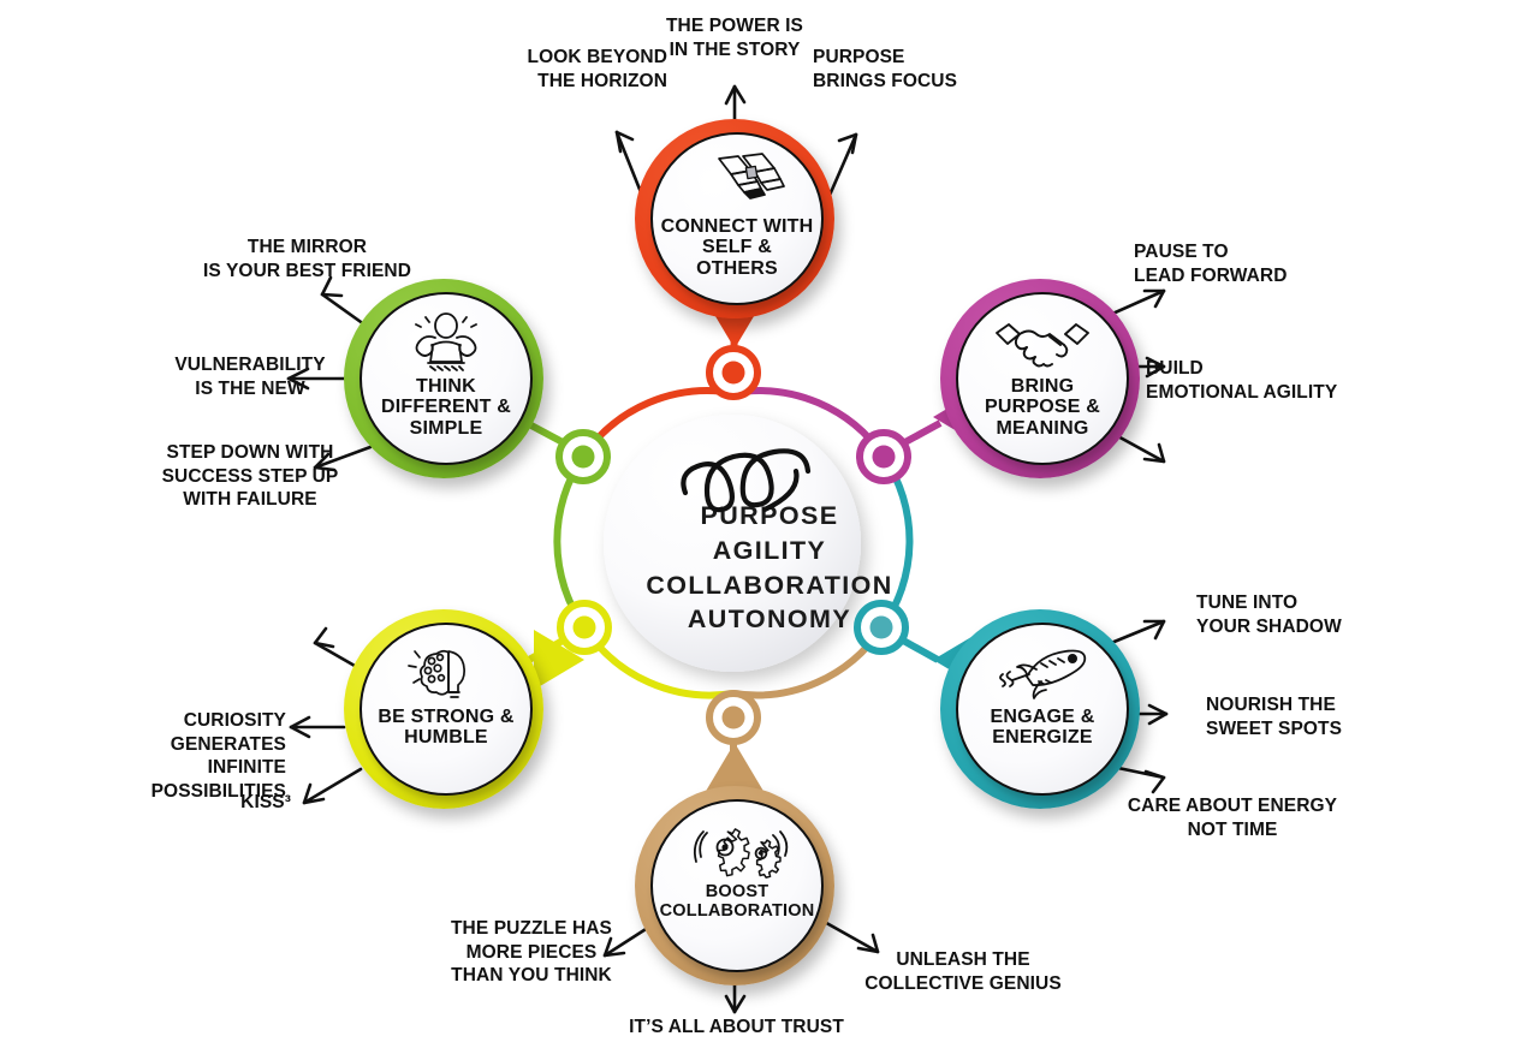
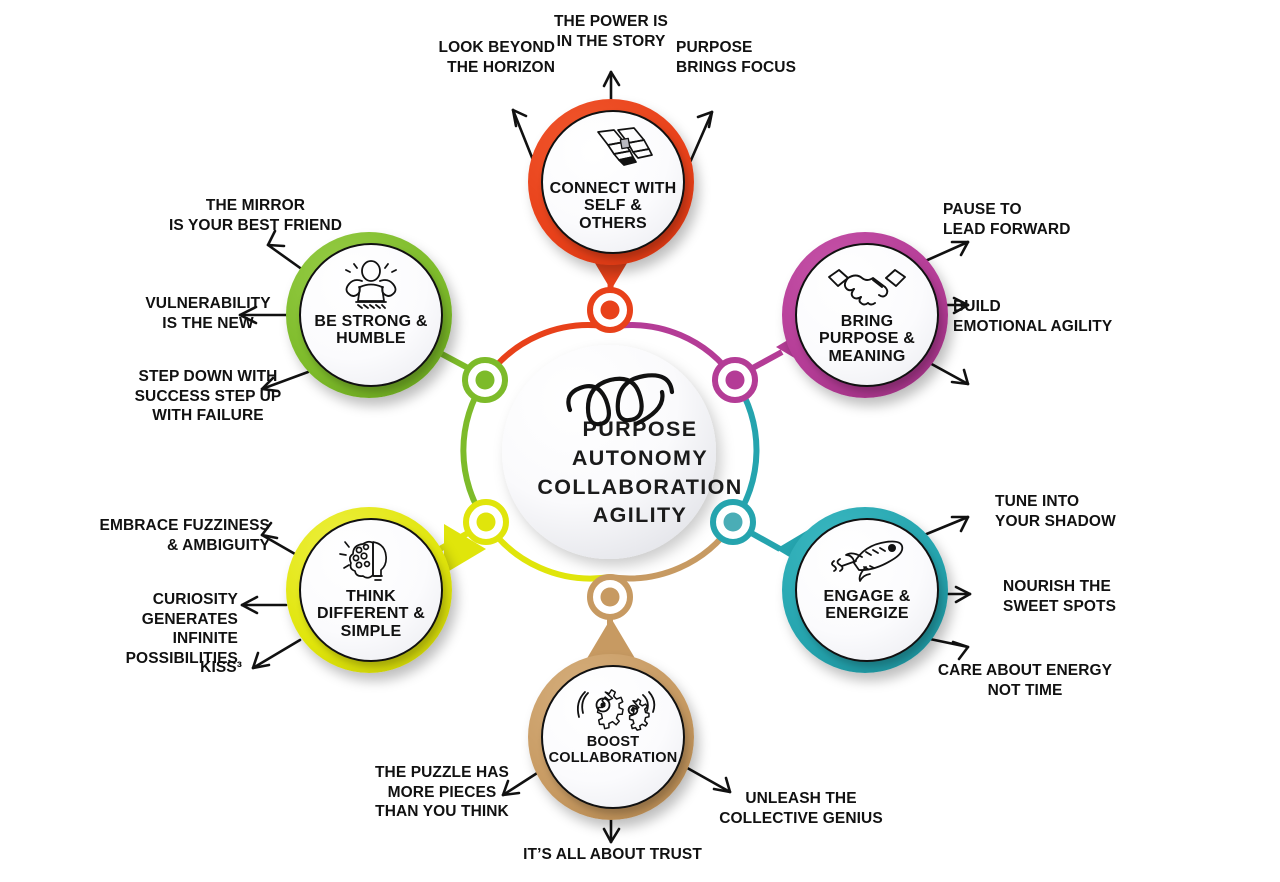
  PURPOSE
- AGILITY
+ AUTONOMY
  COLLABORATION
- AUTONOMY
+ AGILITY
  CONNECT WITH SELF & OTHERS
  LOOK BEYOND
  THE HORIZON
  THE POWER IS
  IN THE STORY
  PURPOSE
  BRINGS FOCUS
  BRING PURPOSE & MEANING
  PAUSE TO
  LEAD FORWARD
  BUILD
  EMOTIONAL AGILITY
  ENGAGE & ENERGIZE
  TUNE INTO
  YOUR SHADOW
  NOURISH THE
  SWEET SPOTS
  CARE ABOUT ENERGY
  NOT TIME
  BOOST COLLABORATION
  THE PUZZLE HAS
  MORE PIECES
  THAN YOU THINK
  IT’S ALL ABOUT TRUST
  UNLEASH THE
  COLLECTIVE GENIUS
- BE STRONG & HUMBLE
+ THINK DIFFERENT & SIMPLE
+ EMBRACE FUZZINESS
+ & AMBIGUITY
  CURIOSITY GENERATES
  INFINITE POSSIBILITIES
  KISS³
- THINK DIFFERENT & SIMPLE
+ BE STRONG & HUMBLE
  THE MIRROR
  IS YOUR BEST FRIEND
  VULNERABILITY
  IS THE NEW
  STEP DOWN WITH
  SUCCESS STEP UP
  WITH FAILURE
